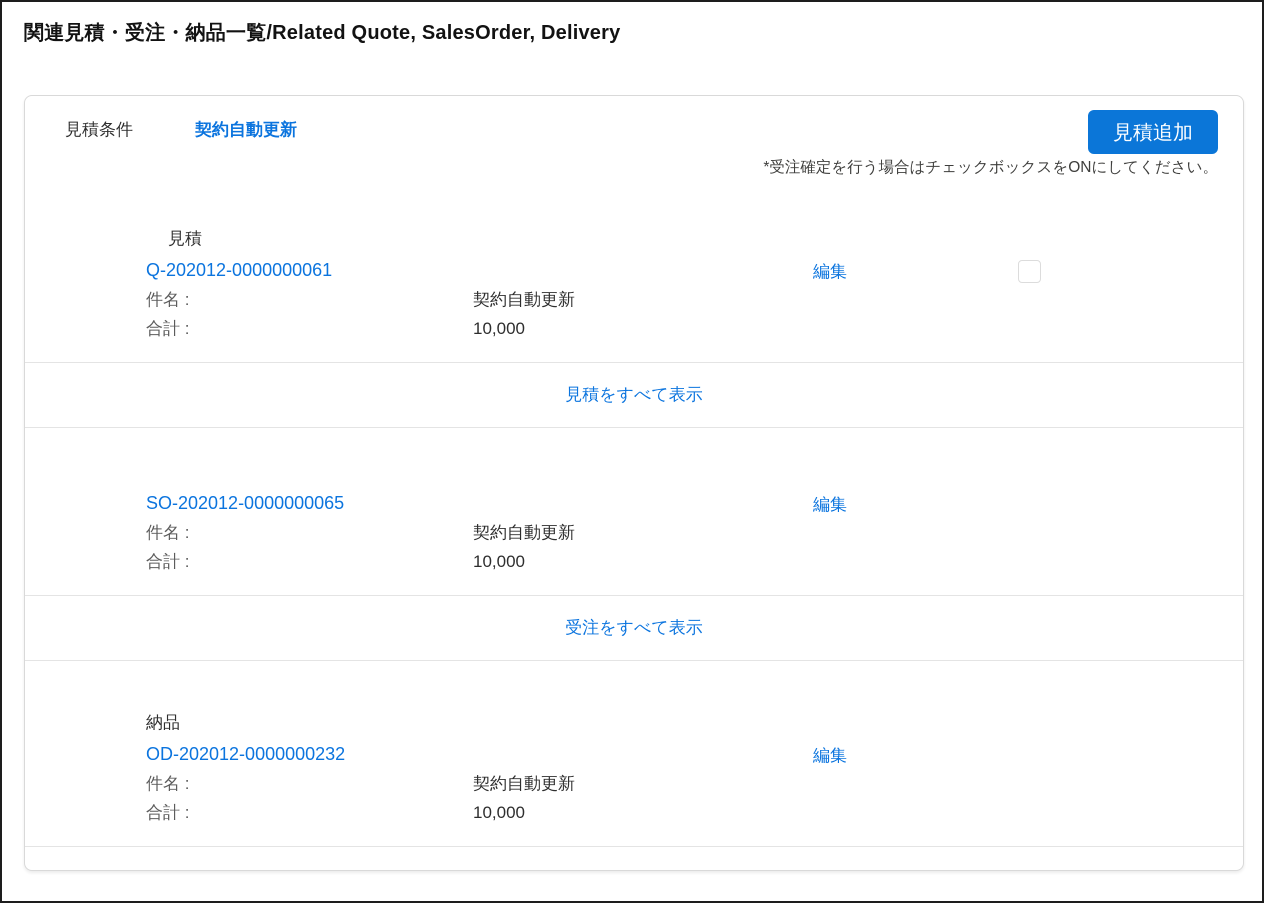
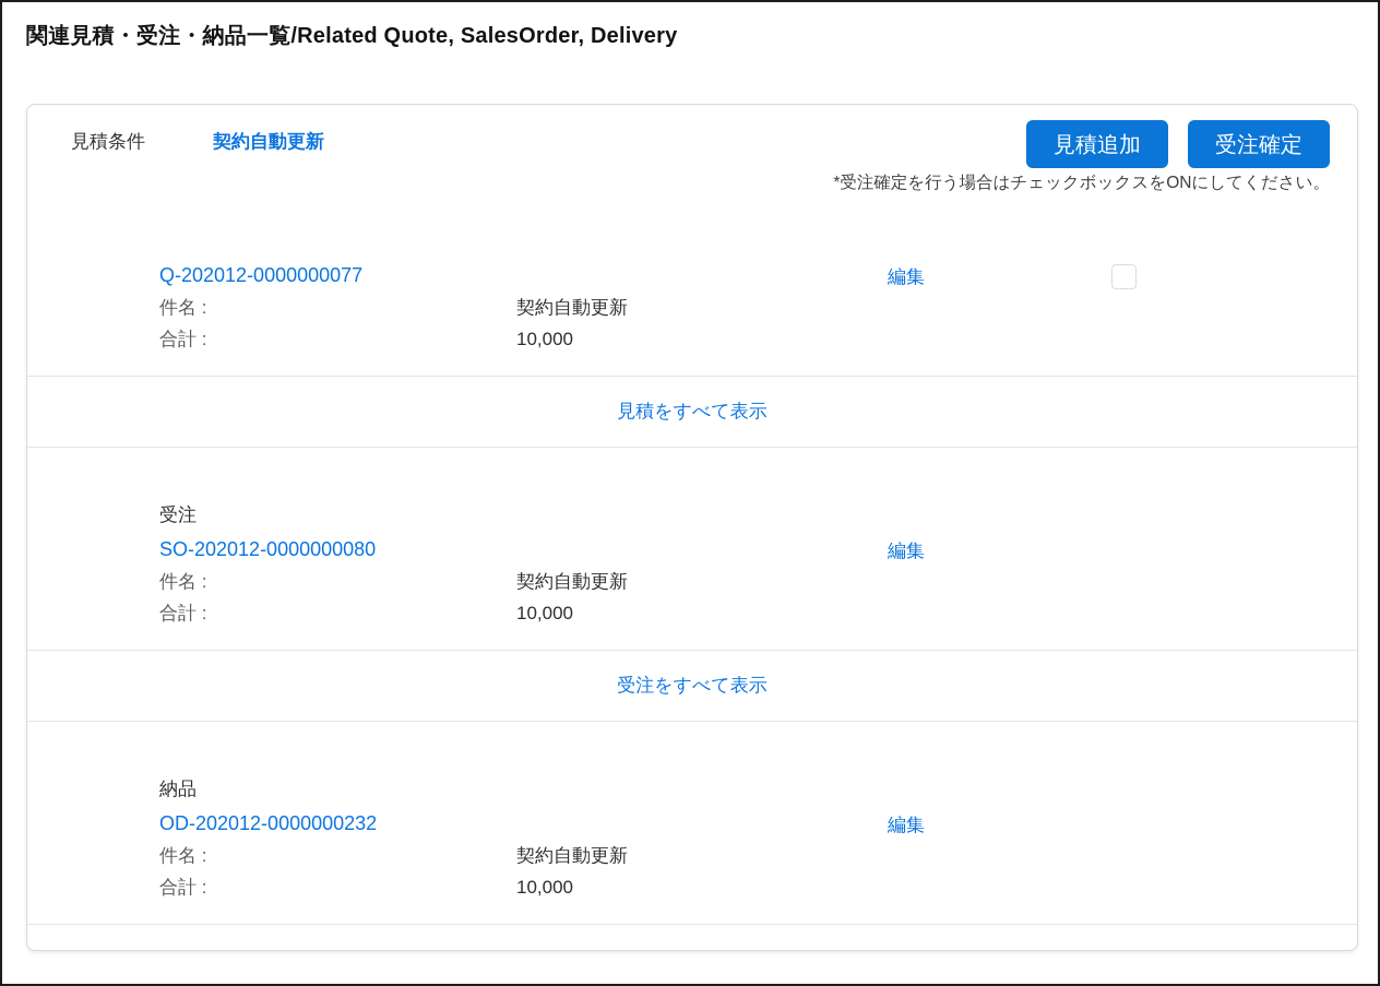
  関連見積・受注・納品一覧/Related Quote, SalesOrder, Delivery
  見積条件
  契約自動更新
  見積追加
+ 受注確定
  *受注確定を行う場合はチェックボックスをONにしてください。
- 見積
- Q-202012-0000000061
+ Q-202012-0000000077
  編集
  件名 : 契約自動更新
  合計 : 10,000
  見積をすべて表示
+ 受注
- SO-202012-0000000065
+ SO-202012-0000000080
  編集
  件名 : 契約自動更新
  合計 : 10,000
  受注をすべて表示
  納品
  OD-202012-0000000232
  編集
  件名 : 契約自動更新
  合計 : 10,000
